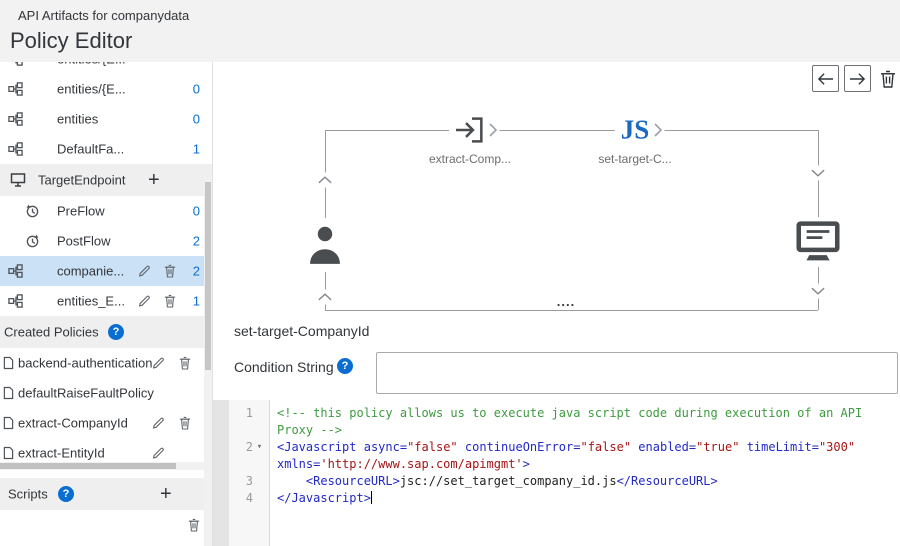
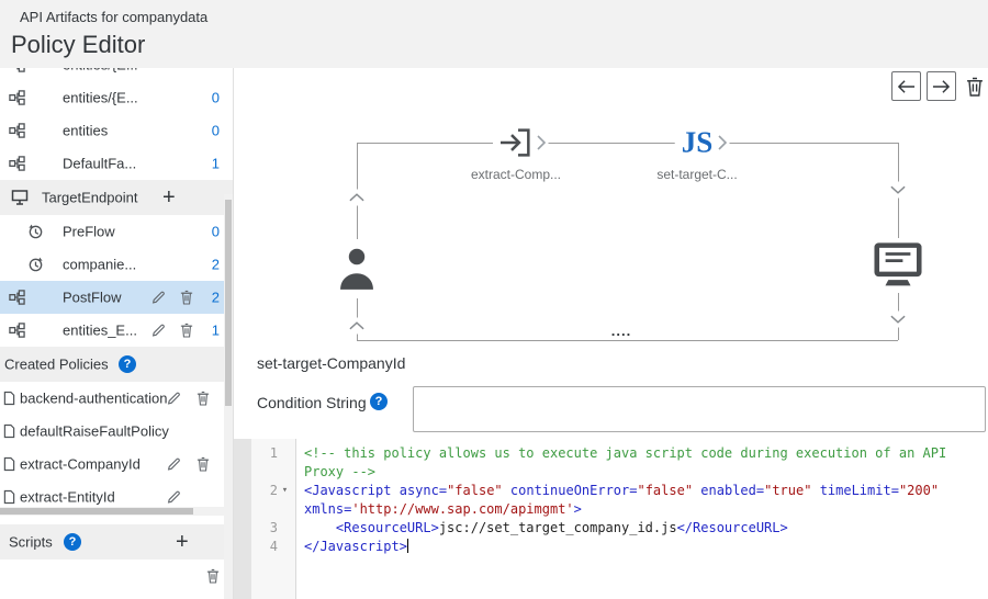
  API Artifacts for companydata
  Policy Editor
  entities/{E...
  0
  entities
  0
  DefaultFa...
  1
  TargetEndpoint
  +
  PreFlow
  0
- PostFlow
+ companie...
  2
- companie...
+ PostFlow
  2
  entities_E...
  1
  Created Policies
  ?
  backend-authentication
  defaultRaiseFaultPolicy
  extract-CompanyId
  extract-EntityId
  Scripts
  ?
  +
  JS
  extract-Comp...
  set-target-C...
  ....
  set-target-CompanyId
  Condition String
  ?
  1
  <!-- this policy allows us to execute java script code during execution of an API Proxy -->
  2
  ▾
- <Javascript async="false" continueOnError="false" enabled="true" timeLimit="300" xmlns='http://www.sap.com/apimgmt'>
+ <Javascript async="false" continueOnError="false" enabled="true" timeLimit="200" xmlns='http://www.sap.com/apimgmt'>
  3
  <ResourceURL>jsc://set_target_company_id.js</ResourceURL>
  4
  </Javascript>
